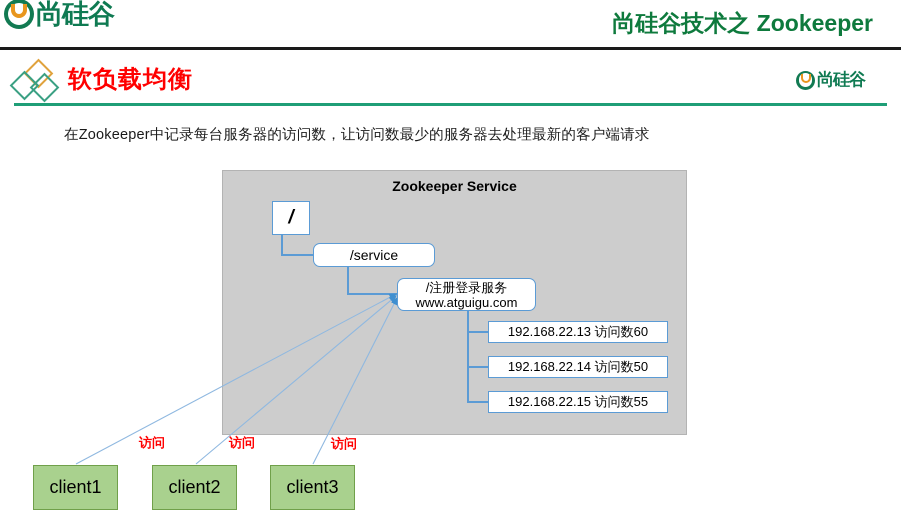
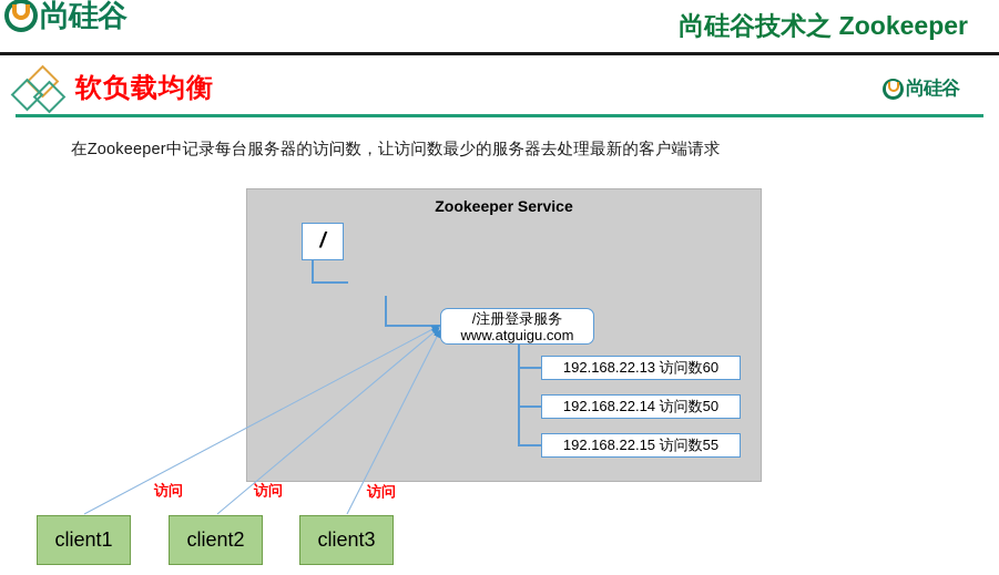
  尚硅谷
  尚硅谷技术之 Zookeeper
  软负载均衡
  尚硅谷
  在Zookeeper中记录每台服务器的访问数，让访问数最少的服务器去处理最新的客户端请求
  Zookeeper Service
  /
- /service
  /注册登录服务
  www.atguigu.com
  192.168.22.13 访问数60
  192.168.22.14 访问数50
  192.168.22.15 访问数55
  访问
  访问
  访问
  client1
  client2
  client3
